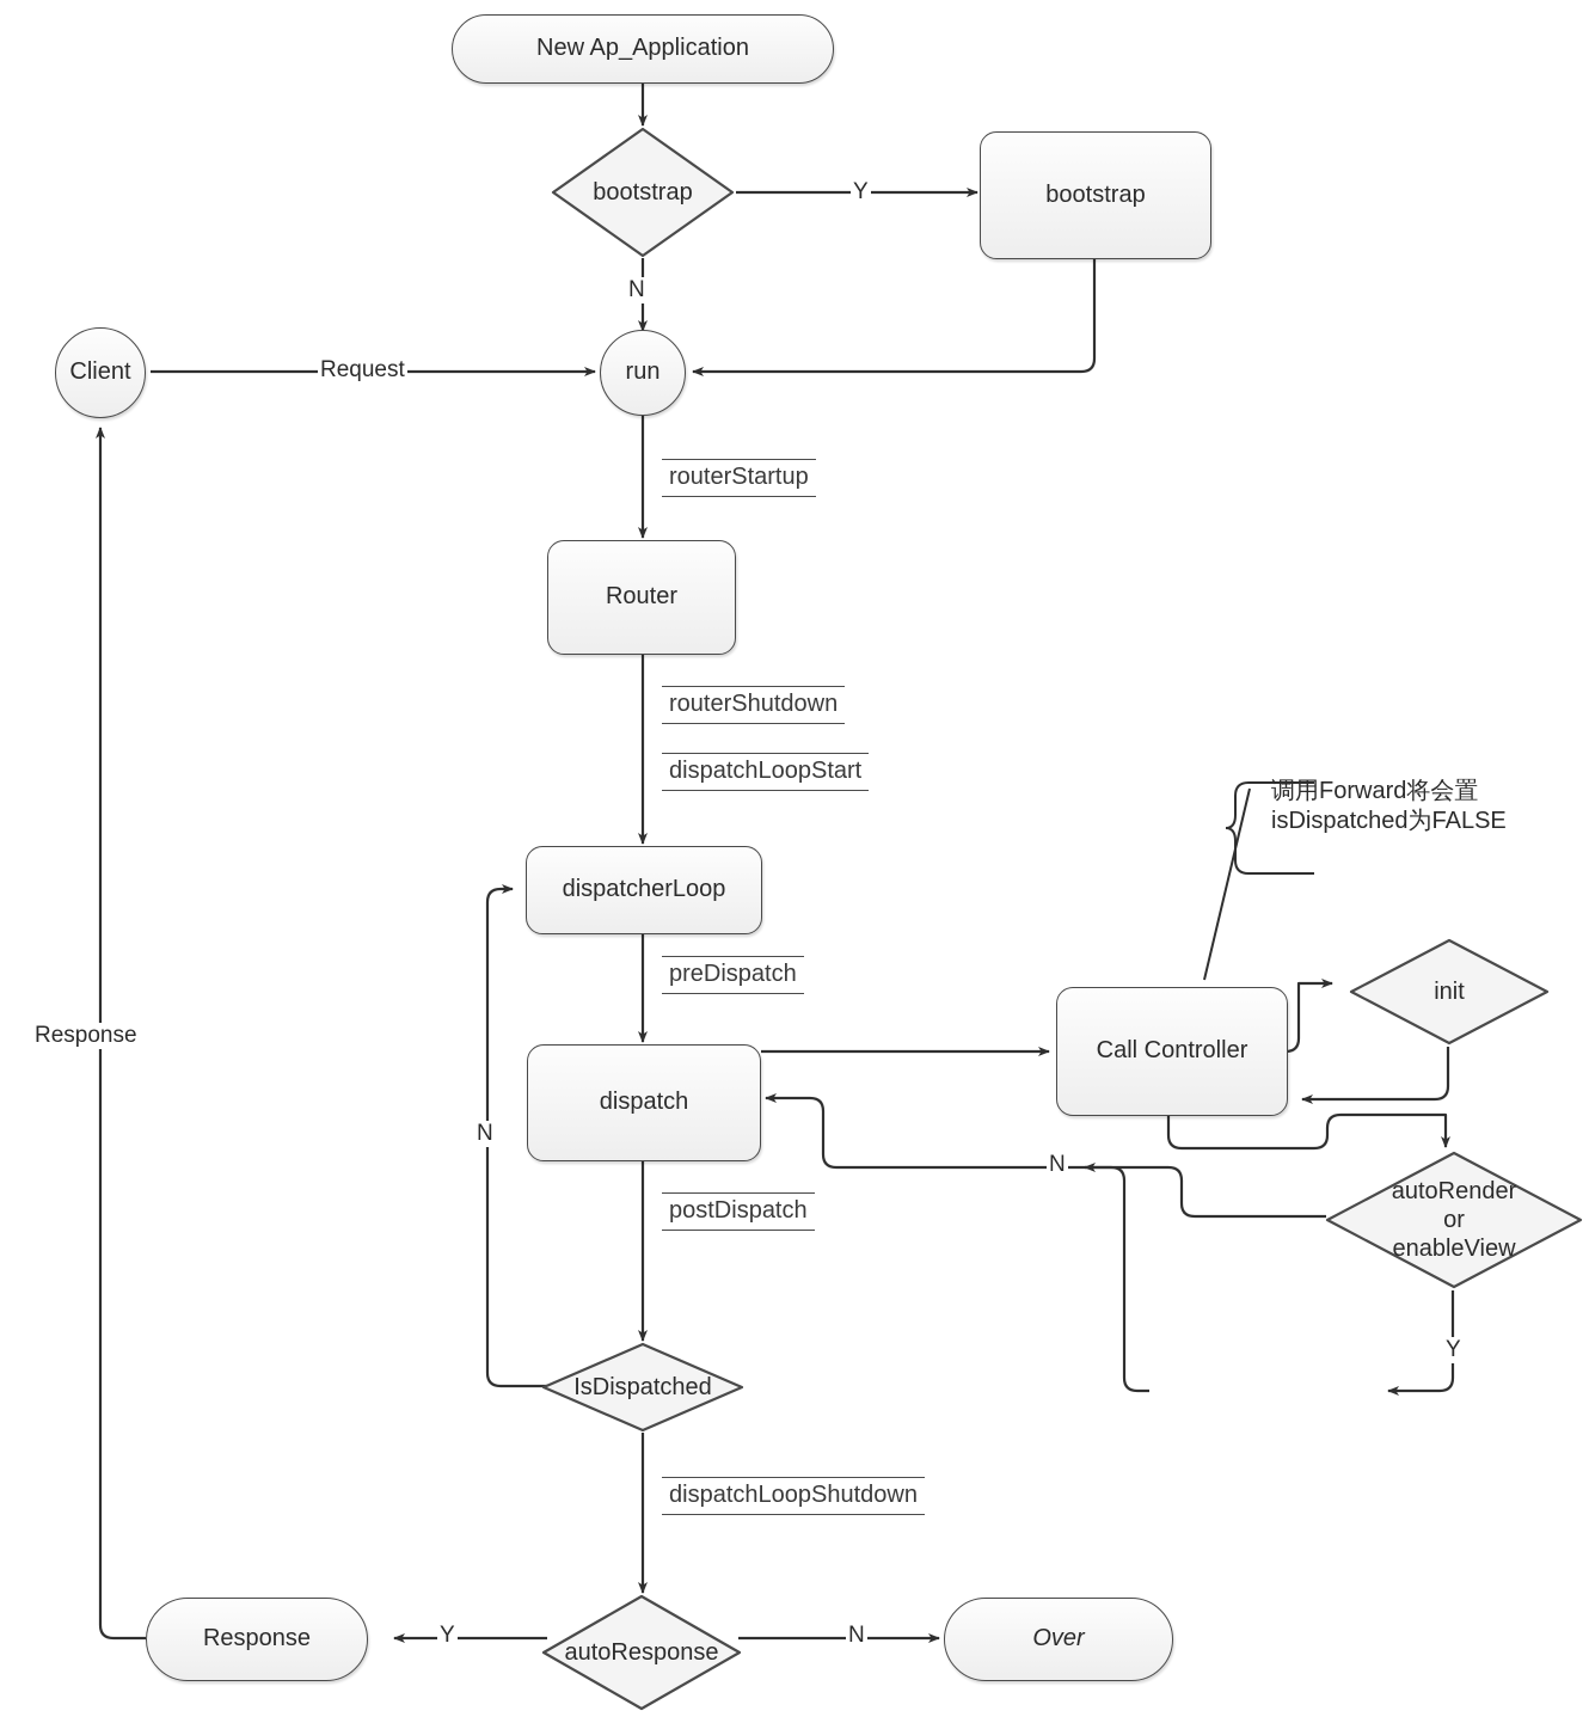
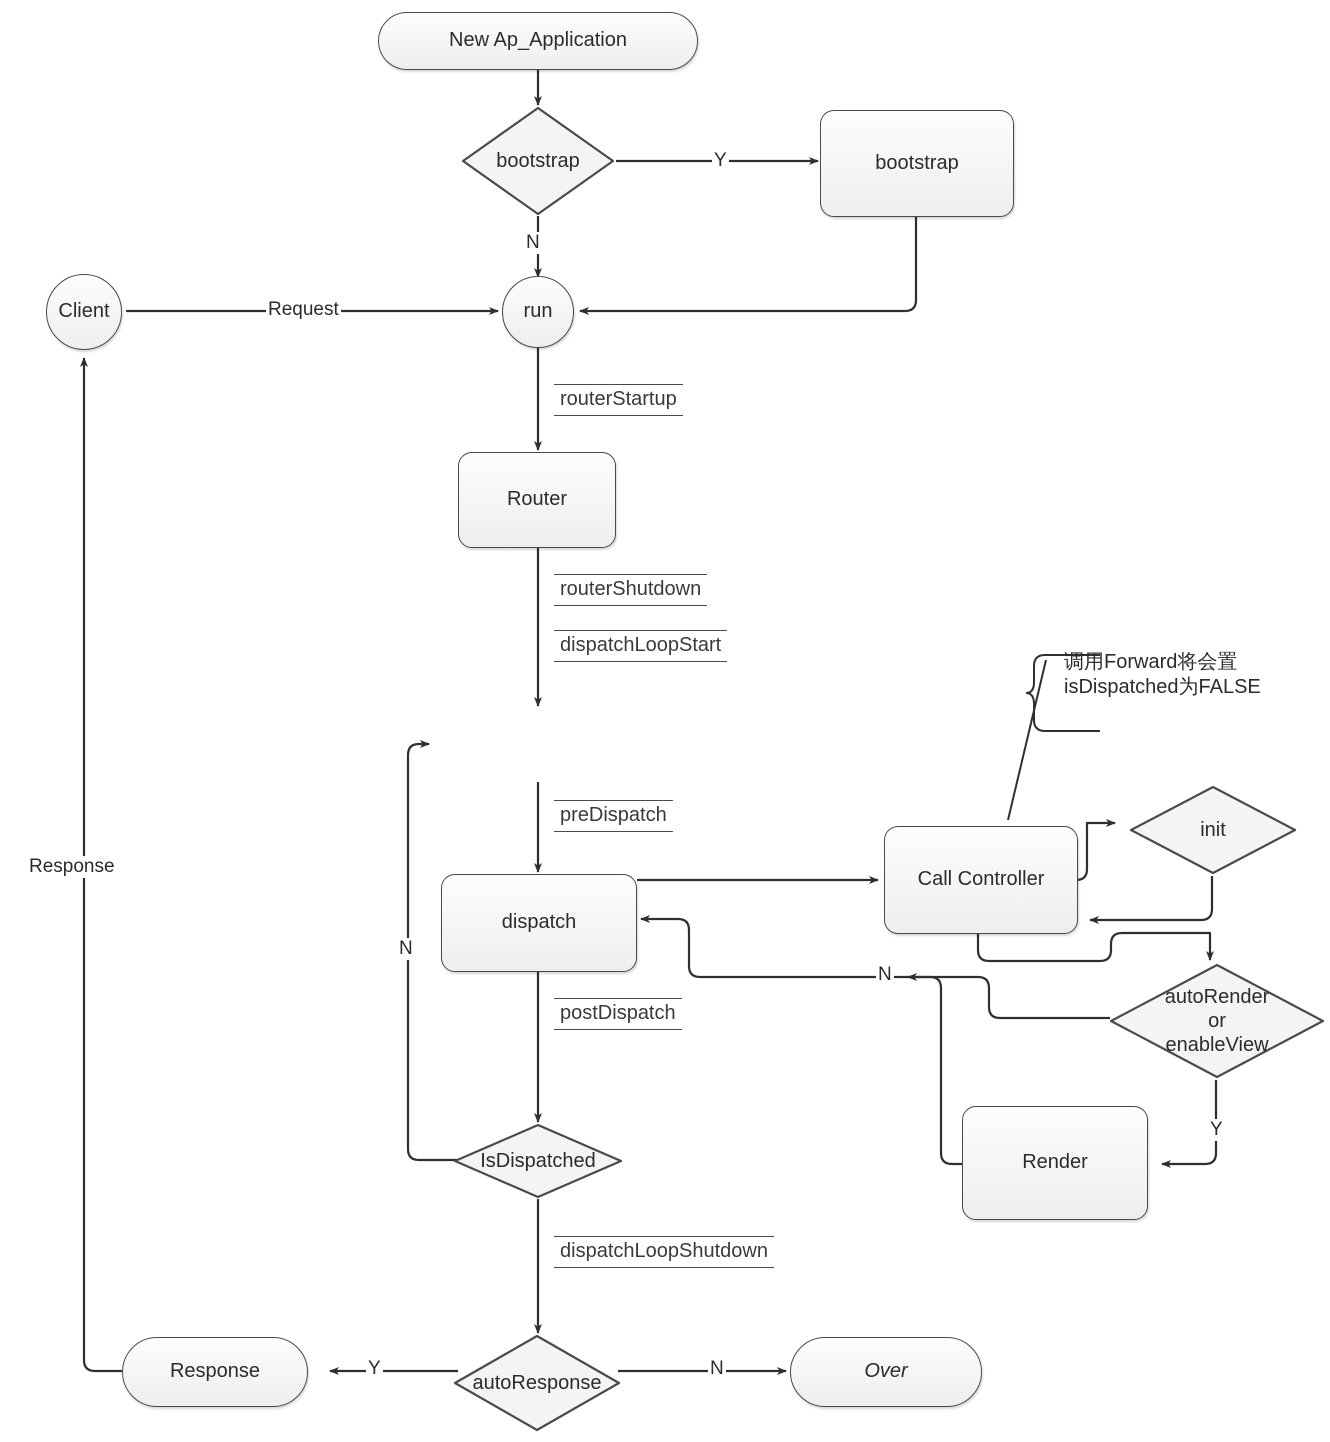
  New Ap_Application
  bootstrap
  bootstrap
  Client
  run
  Router
- dispatcherLoop
  dispatch
  Call Controller
  init
  autoRender
  or
  enableView
+ Render
  IsDispatched
  autoResponse
  Response
  Over
  Y
  N
  Request
  Response
  N
  N
  Y
  Y
  N
  routerStartup
  routerShutdown
  dispatchLoopStart
  preDispatch
  postDispatch
  dispatchLoopShutdown
  调用Forward将会置
  isDispatched为FALSE
